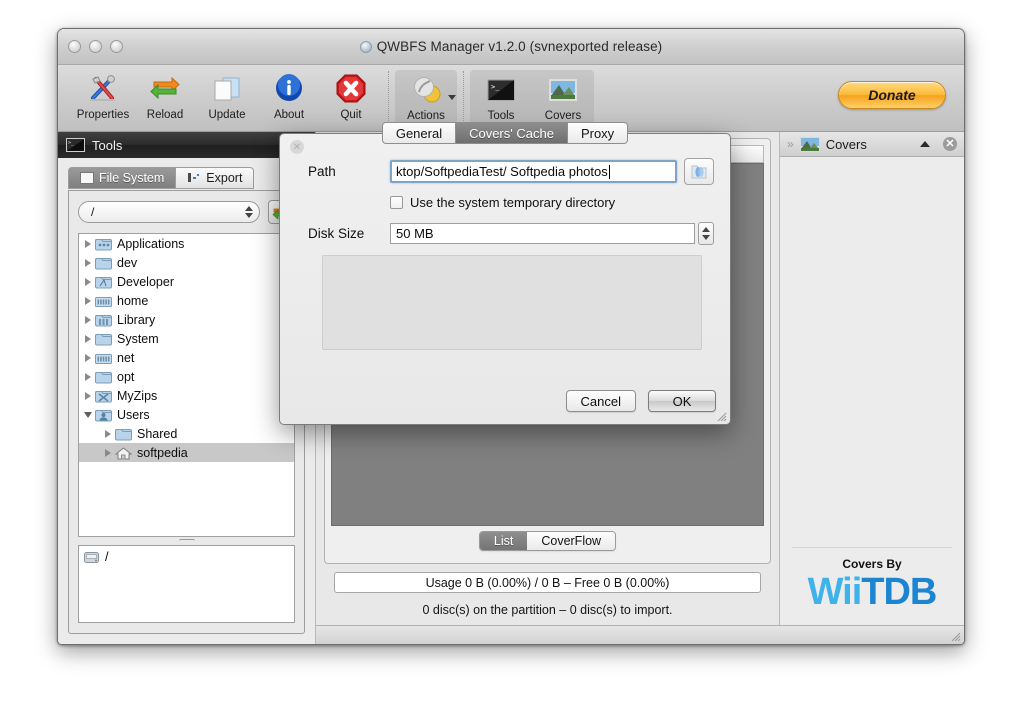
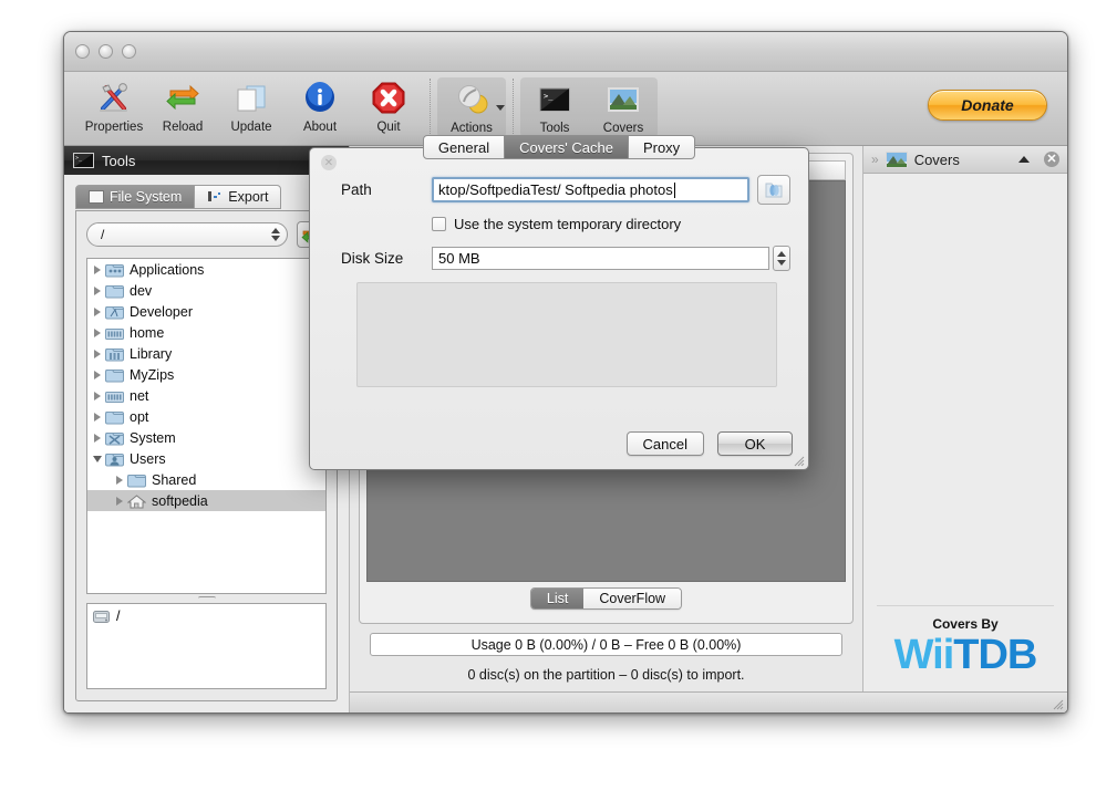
- QWBFS Manager v1.2.0 (svnexported release)
  Properties
  Reload
  Update
  About
  Quit
  Actions
  >_
  Tools
  Covers
  Donate
  Tools
  File System
  Export
  /
  Applications
  dev
  Developer
  home
  Library
- System
+ MyZips
  net
  opt
- MyZips
+ System
  Users
  Shared
  softpedia
  /
  List
  CoverFlow
  Usage 0 B (0.00%) / 0 B – Free 0 B (0.00%)
  0 disc(s) on the partition – 0 disc(s) to import.
  »
  Covers
  ✕
  Covers By
  WiiTDB
  ✕
  General
  Covers' Cache
  Proxy
  Path
  ktop/SoftpediaTest/ Softpedia photos
  Use the system temporary directory
  Disk Size
  50 MB
  Cancel
  OK
